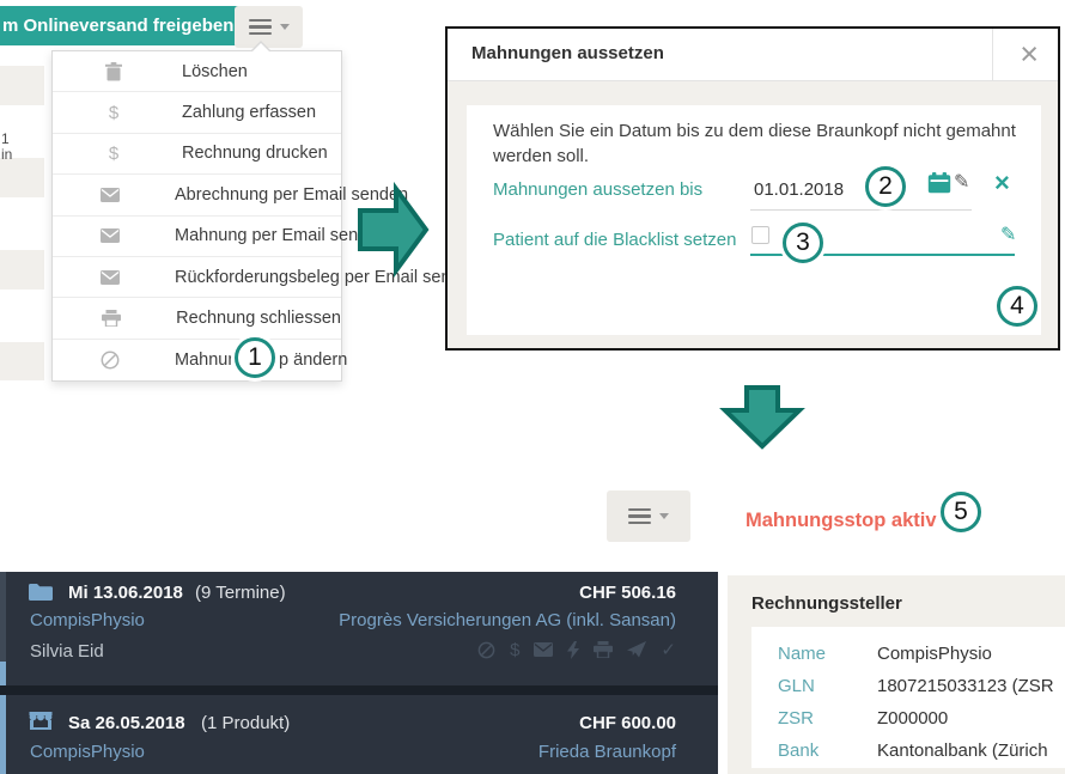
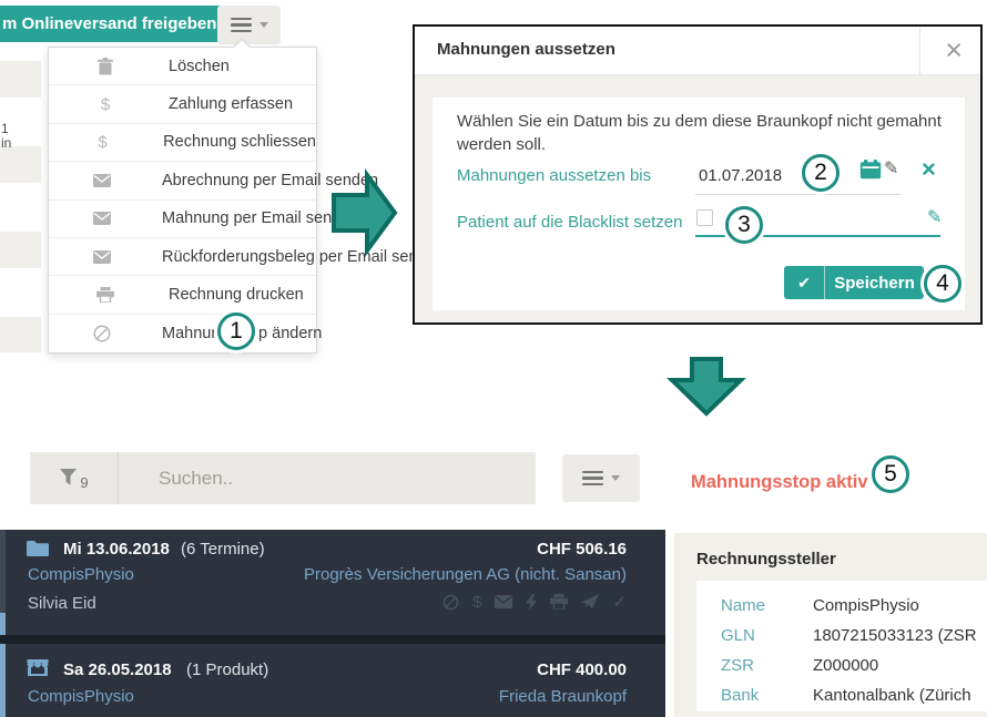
  1
  in
  m Onlineversand freigeben
  Löschen
  $
  Zahlung erfassen
  $
- Rechnung drucken
+ Rechnung schliessen
  Abrechnung per Email sende
  Mahnung per Email sen
  Rückforderungsbeleg per Email se
- Rechnung schliessen
+ Rechnung drucken
  Mahnunp ändern
  1
  2
  3
  4
  5
  Mahnungen aussetzen
  ×
  Wählen Sie ein Datum bis zu dem diese Braunkopf nicht gemahnt werden soll.
  Mahnungen aussetzen bis
- 01.01.2018
+ 01.07.2018
  ✎
  ×
  Patient auf die Blacklist setzen
  ✎
+ ✔
+ Speichern
+ 9
+ Suchen..
  Mahnungsstop aktiv
  Mi 13.06.2018
- (9 Termine)
+ (6 Termine)
  CHF 506.16
  CompisPhysio
- Progrès Versicherungen AG (inkl. Sansan)
+ Progrès Versicherungen AG (nicht. Sansan)
  Silvia Eid
  $
  ✓
  Sa 26.05.2018
  (1 Produkt)
- CHF 600.00
+ CHF 400.00
  CompisPhysio
  Frieda Braunkopf
  Rechnungssteller
  Name
  CompisPhysio
  GLN
  1807215033123 (ZSR
  ZSR
  Z000000
  Bank
  Kantonalbank (Zürich
